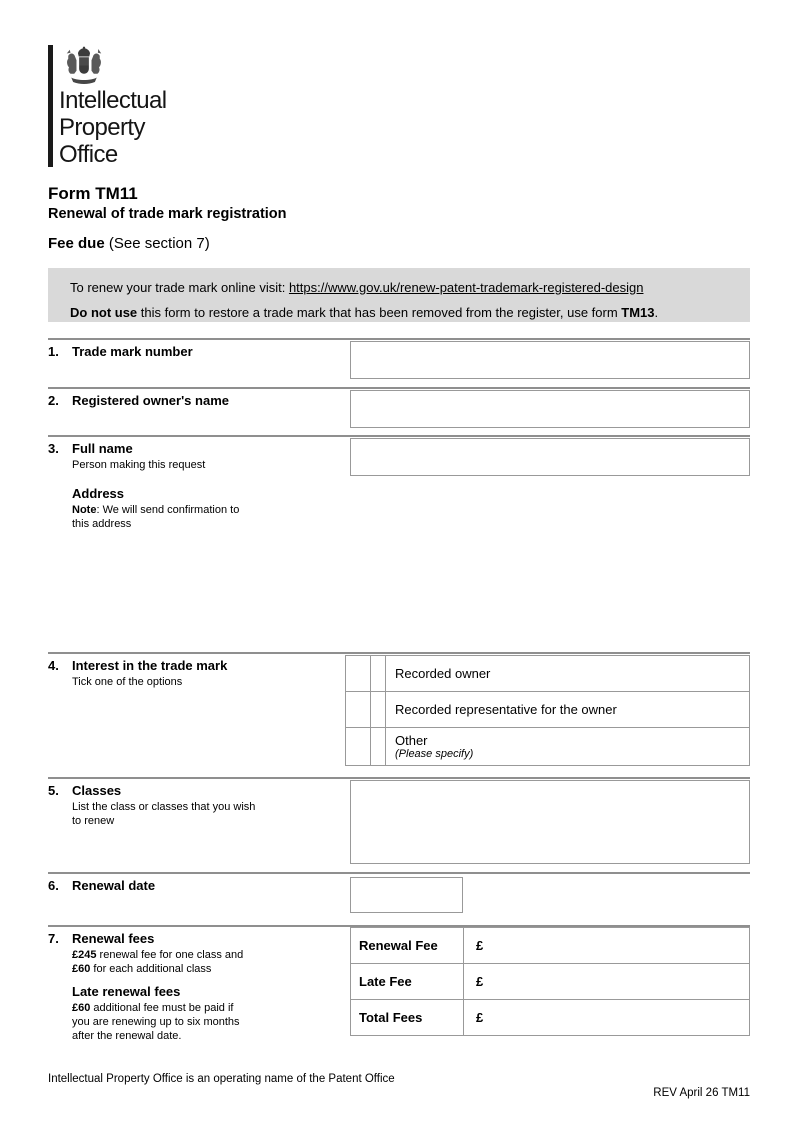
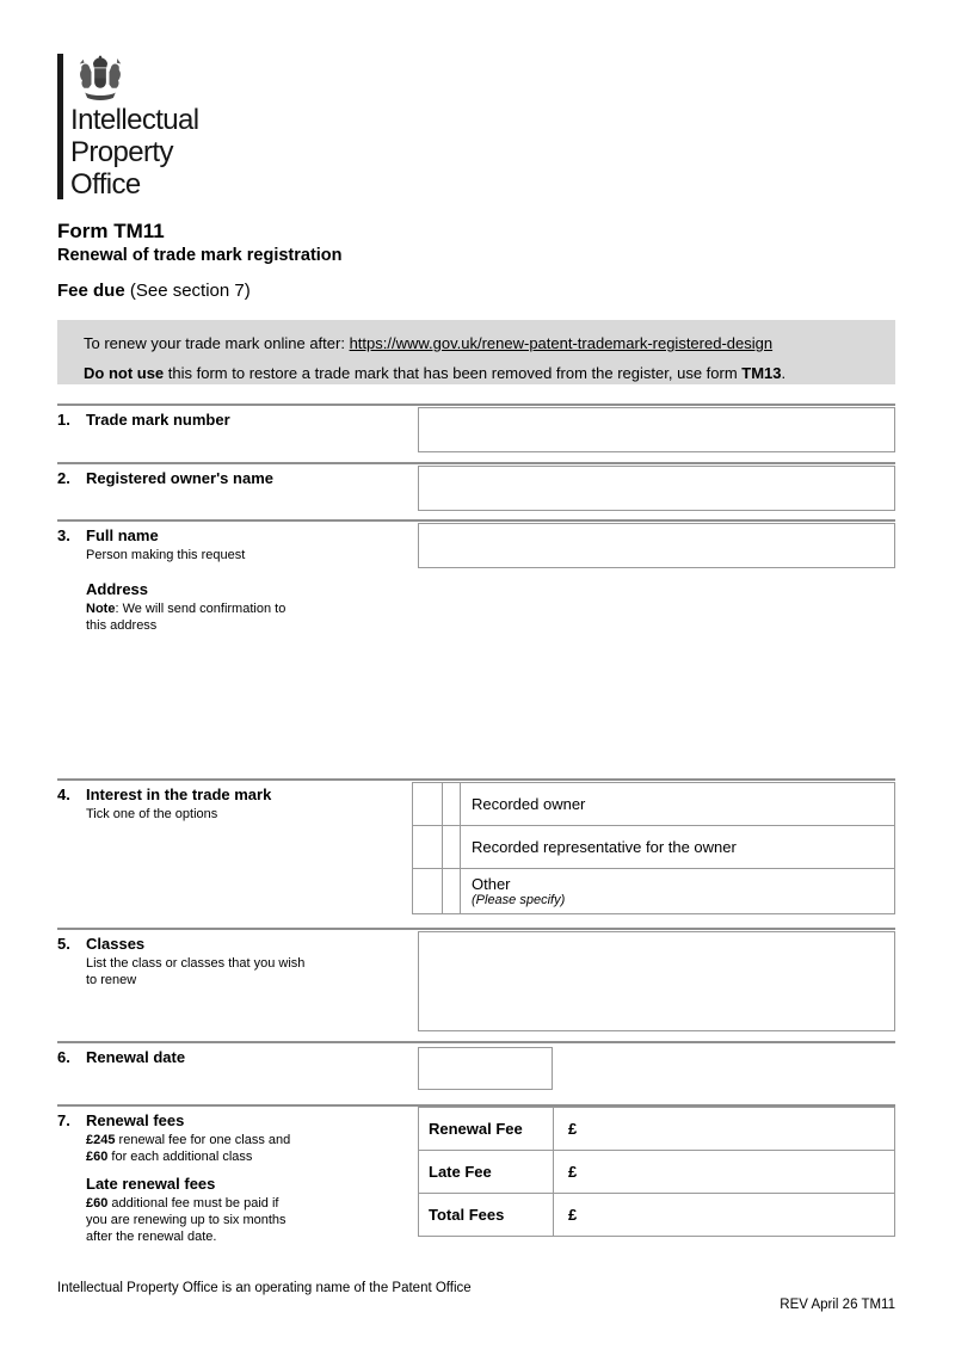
  Intellectual
  Property
  Office
  Form TM11
  Renewal of trade mark registration
  Fee due (See section 7)
- To renew your trade mark online visit: https://www.gov.uk/renew-patent-trademark-registered-design
+ To renew your trade mark online after: https://www.gov.uk/renew-patent-trademark-registered-design
  Do not use this form to restore a trade mark that has been removed from the register, use form TM13.
  1. Trade mark number
  2. Registered owner's name
  3. Full name
  Person making this request
  Address
  Note: We will send confirmation to
  this address
  4. Interest in the trade mark
  Tick one of the options
  		Recorded owner
  		Recorded representative for the owner
  		Other (Please specify)
  5. Classes
  List the class or classes that you wish
  to renew
  6. Renewal date
  7. Renewal fees
  £245 renewal fee for one class and
  £60 for each additional class
  Late renewal fees
  £60 additional fee must be paid if
  you are renewing up to six months
  after the renewal date.
  Renewal Fee	£
  Late Fee	£
  Total Fees	£
  Intellectual Property Office is an operating name of the Patent Office
  REV April 26 TM11
